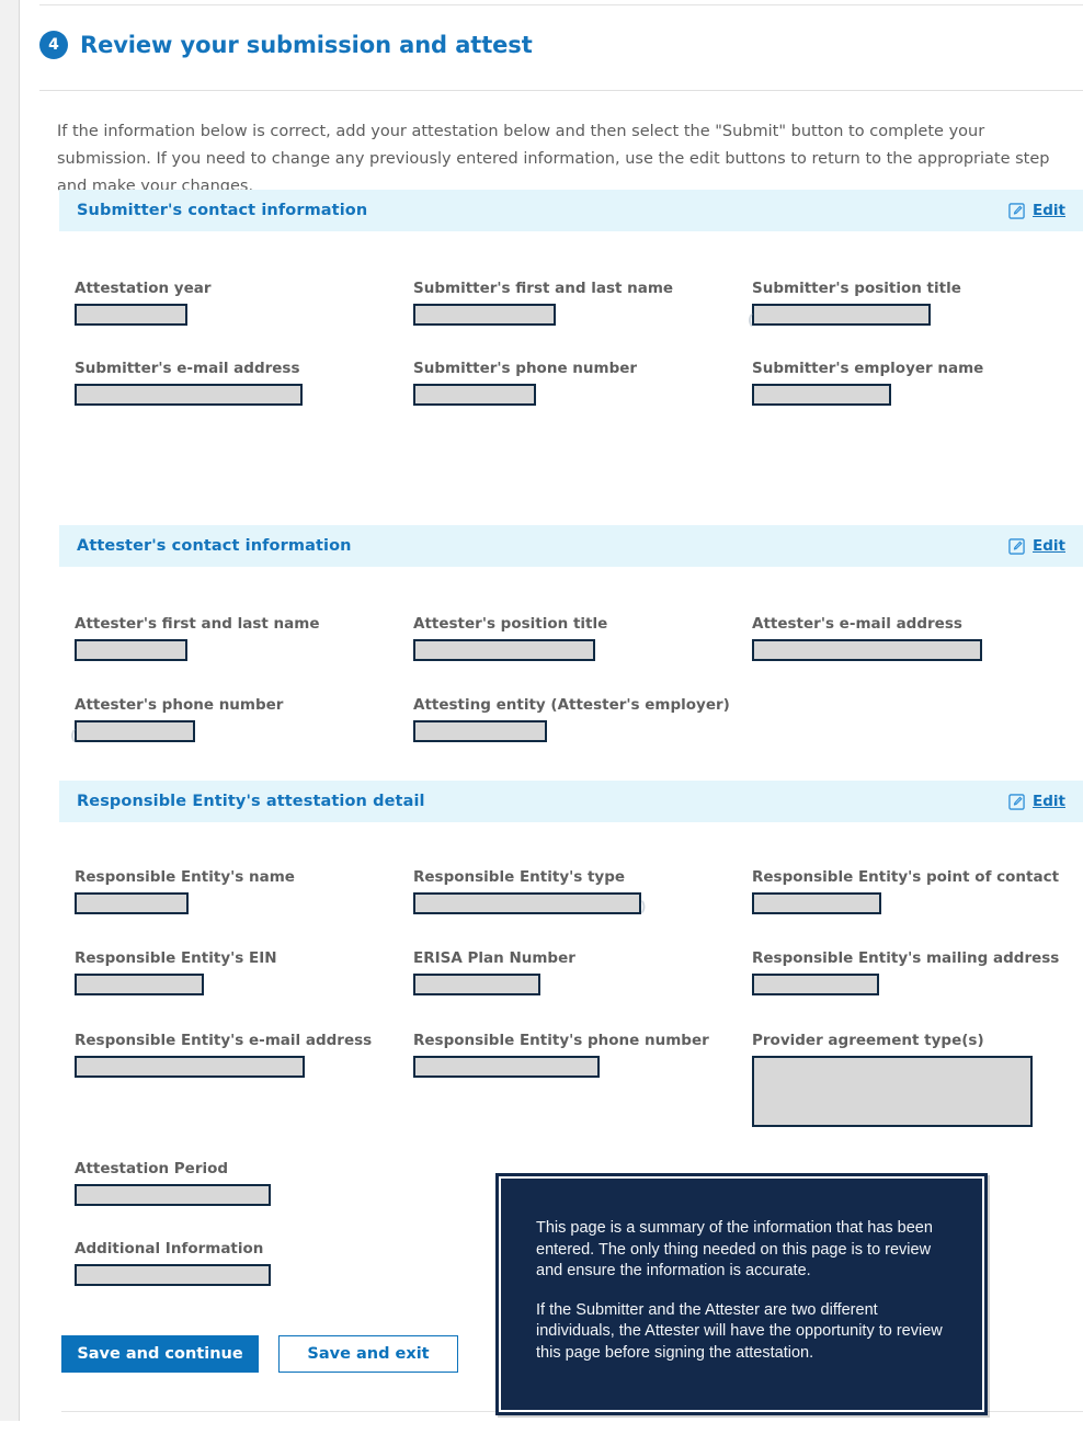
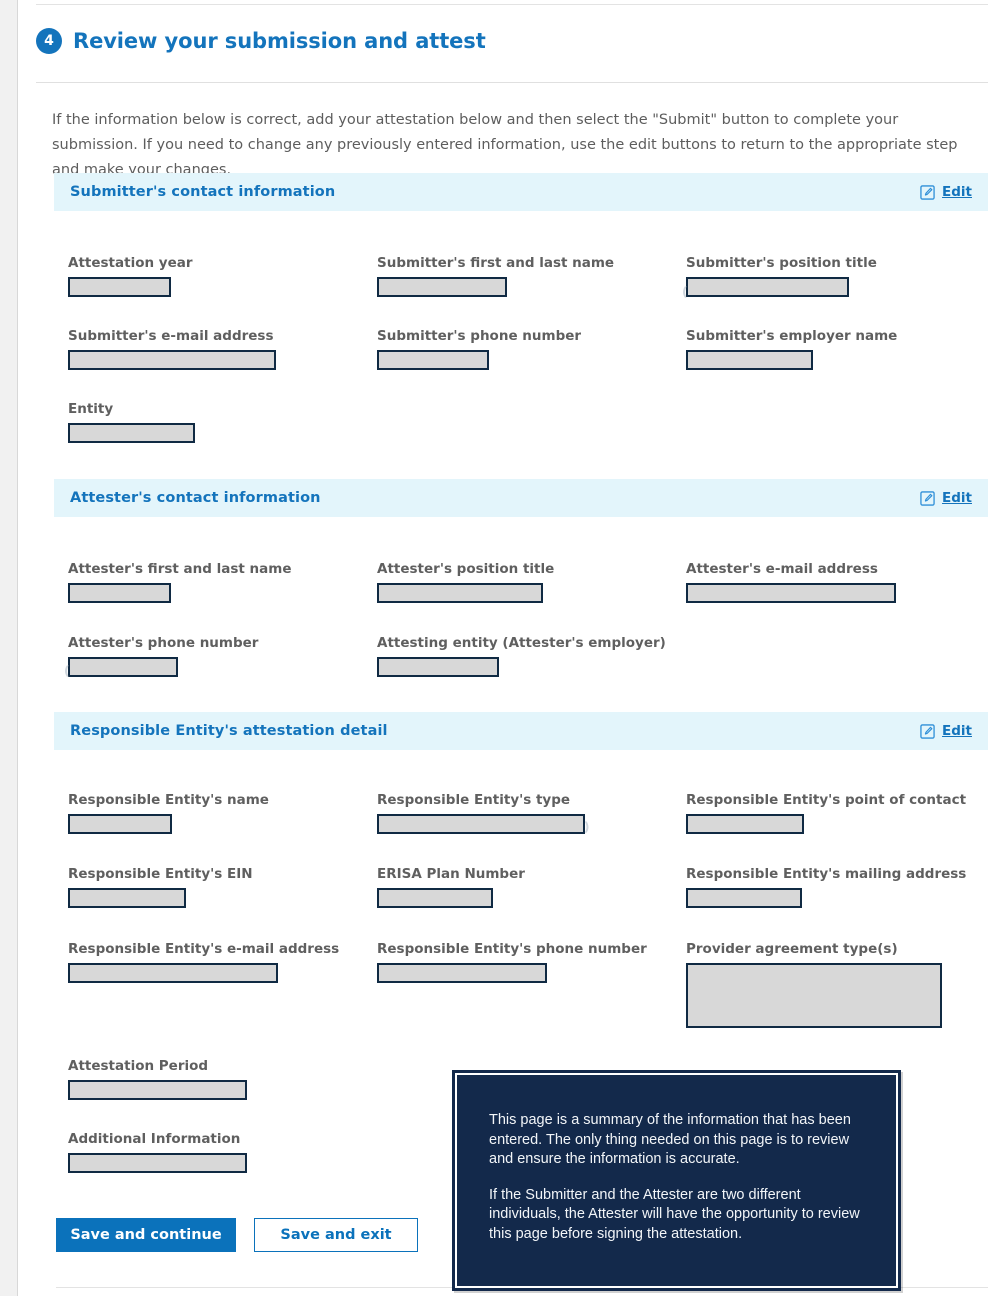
  4
  Review your submission and attest
  If the information below is correct, add your attestation below and then select the "Submit" button to complete your submission. If you need to change any previously entered information, use the edit buttons to return to the appropriate step and make your changes.
  Submitter's contact information
  Edit
  Attestation year
  Submitter's first and last name
  Submitter's position title
  (
  Submitter's e-mail address
  Submitter's phone number
  Submitter's employer name
+ Entity
  Attester's contact information
  Edit
  Attester's first and last name
  Attester's position title
  Attester's e-mail address
  Attester's phone number
  (
  Attesting entity (Attester's employer)
  Responsible Entity's attestation detail
  Edit
  Responsible Entity's name
  Responsible Entity's type
  )
  Responsible Entity's point of contact
  Responsible Entity's EIN
  ERISA Plan Number
  Responsible Entity's mailing address
  Responsible Entity's e-mail address
  Responsible Entity's phone number
  Provider agreement type(s)
  Attestation Period
  Additional Information
  Save and continue
  Save and exit
  This page is a summary of the information that has been entered. The only thing needed on this page is to review and ensure the information is accurate.
  If the Submitter and the Attester are two different individuals, the Attester will have the opportunity to review this page before signing the attestation.
